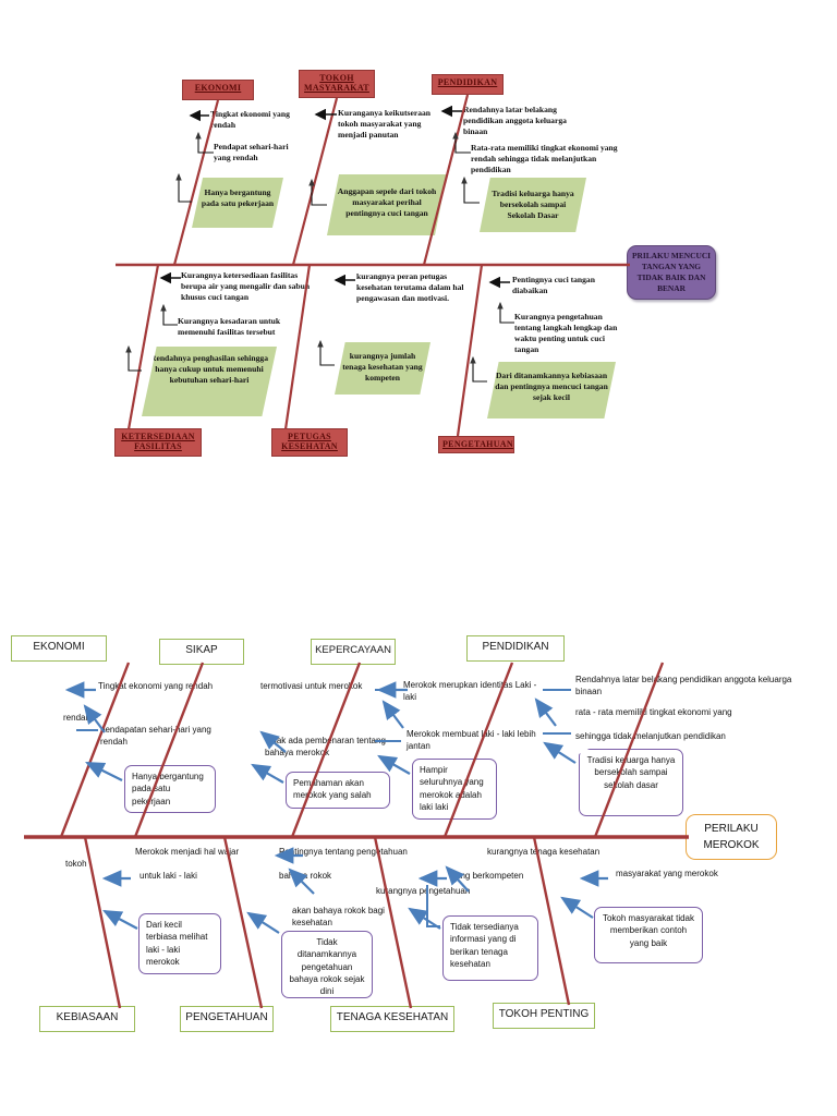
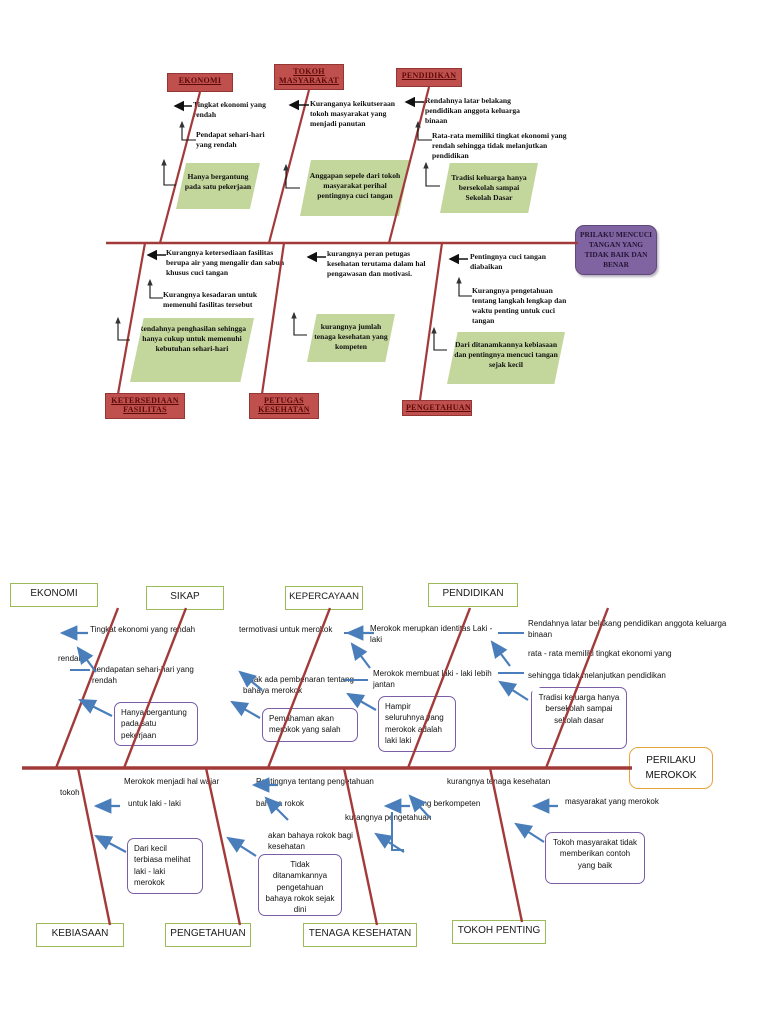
  EKONOMI
  TOKOH MASYARAKAT
  PENDIDIKAN
  KETERSEDIAAN FASILITAS
  PETUGAS KESEHATAN
  PENGETAHUAN
  PRILAKU MENCUCI TANGAN YANG TIDAK BAIK DAN BENAR
  Tingkat ekonomi yang endah
  Pendapat sehari-hari yang rendah
  Kuranganya keikutseraan tokoh masyarakat yang menjadi panutan
  Rendahnya latar belakang pendidikan anggota keluarga binaan
  Rata-rata memiliki tingkat ekonomi yang rendah sehingga tidak melanjutkan pendidikan
  Hanya bergantung pada satu pekerjaan
  Anggapan sepele dari tokoh masyarakat perihal pentingnya cuci tangan
  Tradisi keluarga hanya bersekolah sampai Sekolah Dasar
  Kurangnya ketersediaan fasilitas berupa air yang mengalir dan sabu khusus cuci tangan
  Kurangnya kesadaran untuk memenuhi fasilitas tersebut
  kurangnya peran petugas kesehatan terutama dalam hal pengawasan dan motivasi.
  Pentingnya cuci tangan diabaikan
  Kurangnya pengetahuan tentang langkah lengkap dan waktu penting untuk cuci tangan
  endahnya penghasilan sehingga hanya cukup untuk memenuhi kebutuhan sehari-hari
  kurangnya jumlah tenaga kesehatan yang kompeten
  Dari ditanamkannya kebiasaan dan pentingnya mencuci tangan sejak kecil
  EKONOMI
  SIKAP
  KEPERCAYAAN
  PENDIDIKAN
  KEBIASAAN
  PENGETAHUAN
  TENAGA KESEHATAN
  TOKOH PENTING
  PERILAKU MEROKOK
  Tingkat ekonomi yang rendah
  rendah
  endapatan sehari-ari yang rendah
  termotivasi untuk merook
  Tdak ada pembnaran tenta bahaya merokok
  Merokok merupkan identias Laki - laki
  Merokok membuat lki - laki lebih jantan
  Rendahnya latar belkang pendidikan anggota keluarga binaan
  rata - rata memilii tingkat ekonomi yang
  sehingga tidak melanjutkan pendidikan
  Hanya bergantung pada satu pekrjaan
  Pemhaman akan merokok yang salah
  Hampir seluruhnyaang merokok adalah laki laki
  Tradisi keuarga hanya bersekolah sampai seolah dasar
  tokoh
  Merokok menjadi hal wjar
  untuk laki - laki
  Pentingnya tentang pengtahuan
  bahya rokok
  akan bahaya rokok bagi kesehatan
  kuangnya pngetahua
  kurangnya tenaga kesehatan
  ang berkompeten
  masyarakat yang merokok
  Dari kecil terbiasa melihat laki - laki merokok
  Tidak ditanamkannya pengetahuan bahaya rokok sejak dini
- Tidak tersedianya informasi yang di berikan tenaga kesehatan
  Tokoh masyarakat tidak memberikan contoh yang baik
